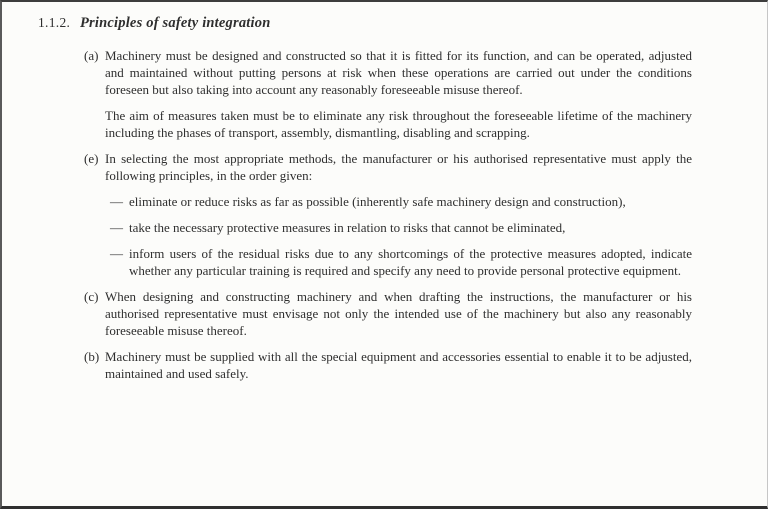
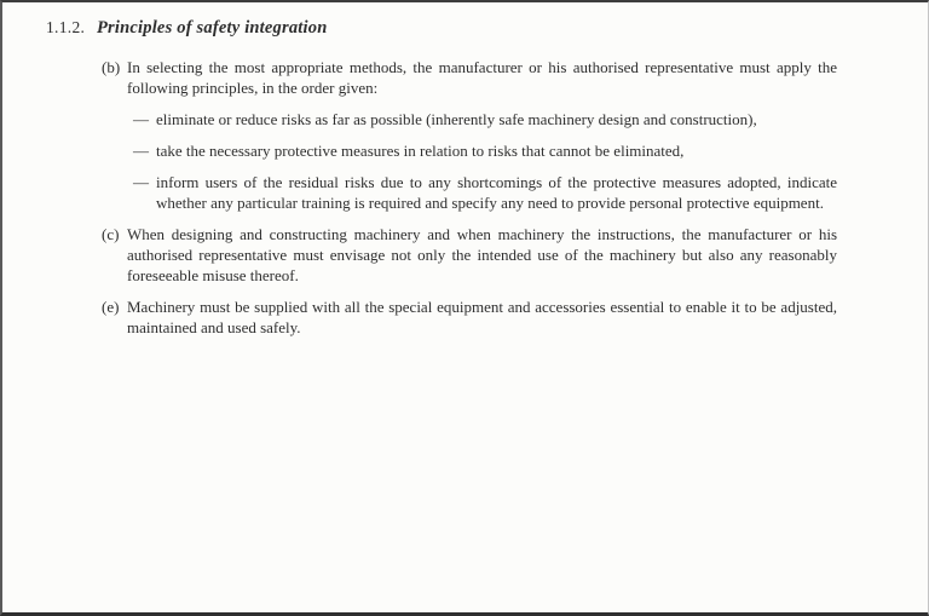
  1.1.2.
  Principles of safety integration
- (a)
- Machinery must be designed and constructed so that it is fitted for its function, and can be operated, adjusted and maintained without putting persons at risk when these operations are carried out under the conditions foreseen but also taking into account any reasonably foreseeable misuse thereof.
- The aim of measures taken must be to eliminate any risk throughout the foreseeable lifetime of the machinery including the phases of transport, assembly, dismantling, disabling and scrapping.
- (e)
+ (b)
  In selecting the most appropriate methods, the manufacturer or his authorised representative must apply the following principles, in the order given:
  —
  eliminate or reduce risks as far as possible (inherently safe machinery design and construction),
  —
  take the necessary protective measures in relation to risks that cannot be eliminated,
  —
  inform users of the residual risks due to any shortcomings of the protective measures adopted, indicate whether any particular training is required and specify any need to provide personal protective equipment.
  (c)
- When designing and constructing machinery and when drafting the instructions, the manufacturer or his authorised representative must envisage not only the intended use of the machinery but also any reasonably foreseeable misuse thereof.
+ When designing and constructing machinery and when machinery the instructions, the manufacturer or his authorised representative must envisage not only the intended use of the machinery but also any reasonably foreseeable misuse thereof.
- (b)
+ (e)
  Machinery must be supplied with all the special equipment and accessories essential to enable it to be adjusted, maintained and used safely.
